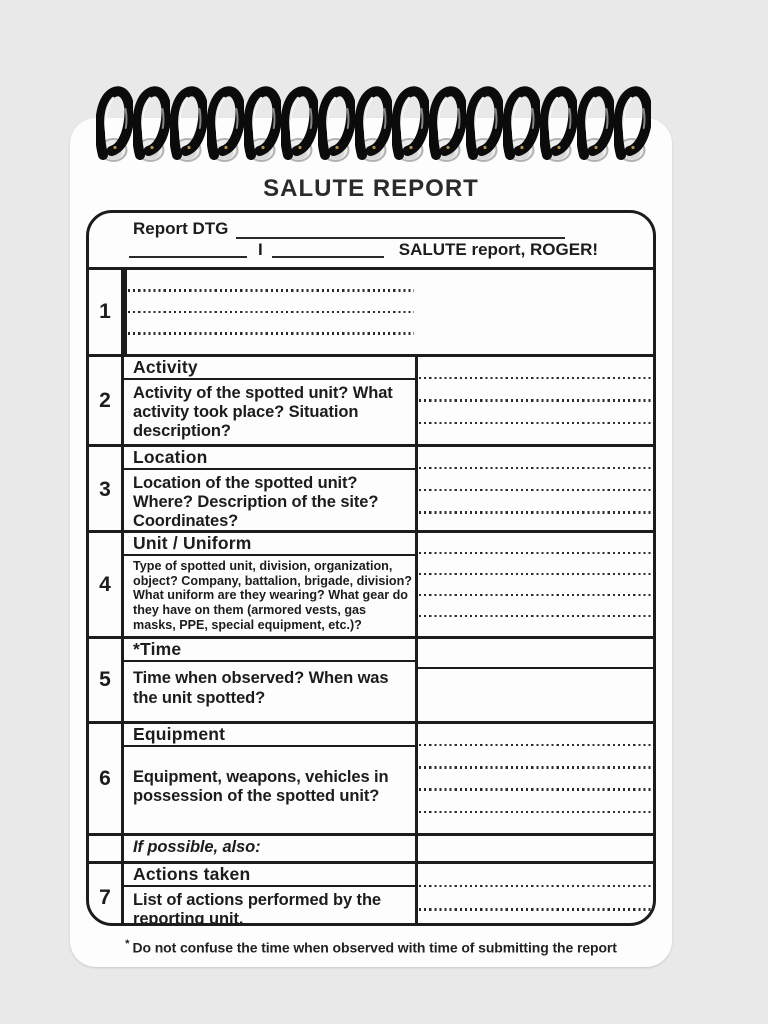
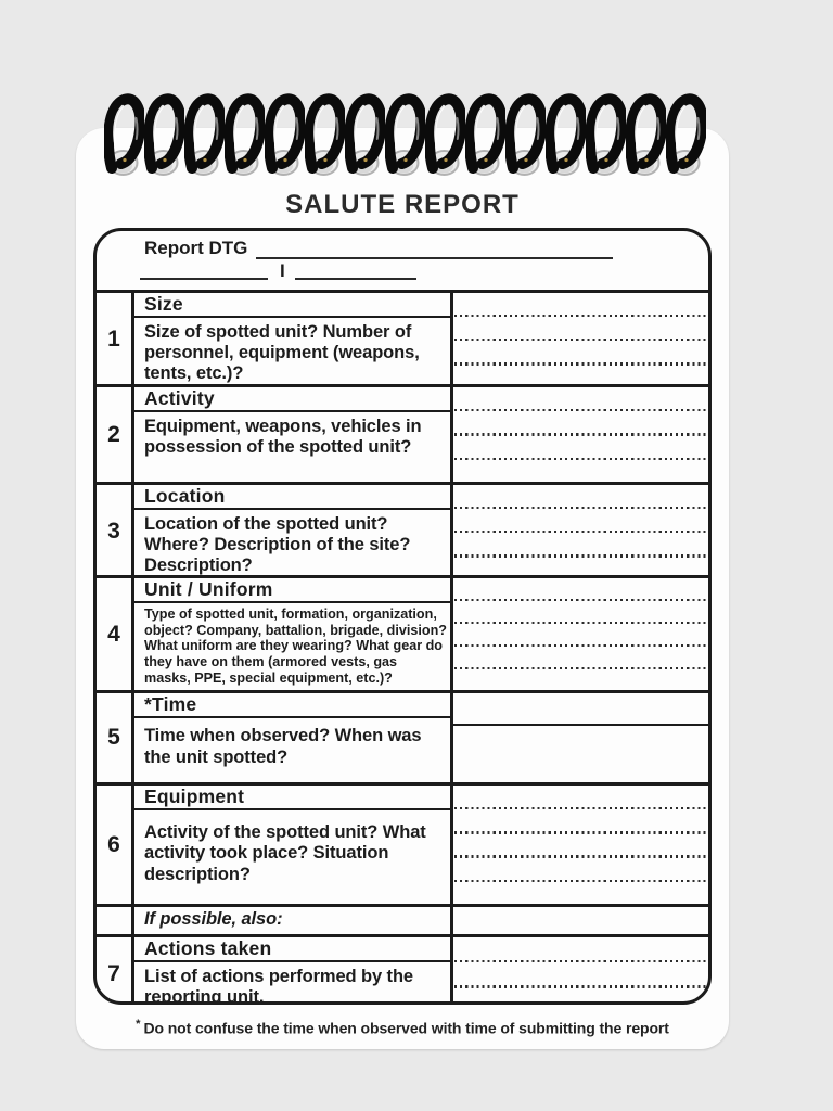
  SALUTE REPORT
  Report DTG
  I
- SALUTE report, ROGER!
  1
+ Size
+ Size of spotted unit? Number of personnel, equipment (weapons, tents, etc.)?
  2
  Activity
- Activity of the spotted unit? What activity took place? Situation description?
+ Equipment, weapons, vehicles in possession of the spotted unit?
  3
  Location
- Location of the spotted unit? Where? Description of the site? Coordinates?
+ Location of the spotted unit? Where? Description of the site? Description?
  4
  Unit / Uniform
- Type of spotted unit, division, organization, object? Company, battalion, brigade, division? What uniform are they wearing? What gear do they have on them (armored vests, gas masks, PPE, special equipment, etc.)?
+ Type of spotted unit, formation, organization, object? Company, battalion, brigade, division? What uniform are they wearing? What gear do they have on them (armored vests, gas masks, PPE, special equipment, etc.)?
  5
  *Time
  Time when observed? When was the unit spotted?
  6
  Equipment
- Equipment, weapons, vehicles in possession of the spotted unit?
+ Activity of the spotted unit? What activity took place? Situation description?
  If possible, also:
  7
  Actions taken
  List of actions performed by the reporting unit.
  * Do not confuse the time when observed with time of submitting the report
